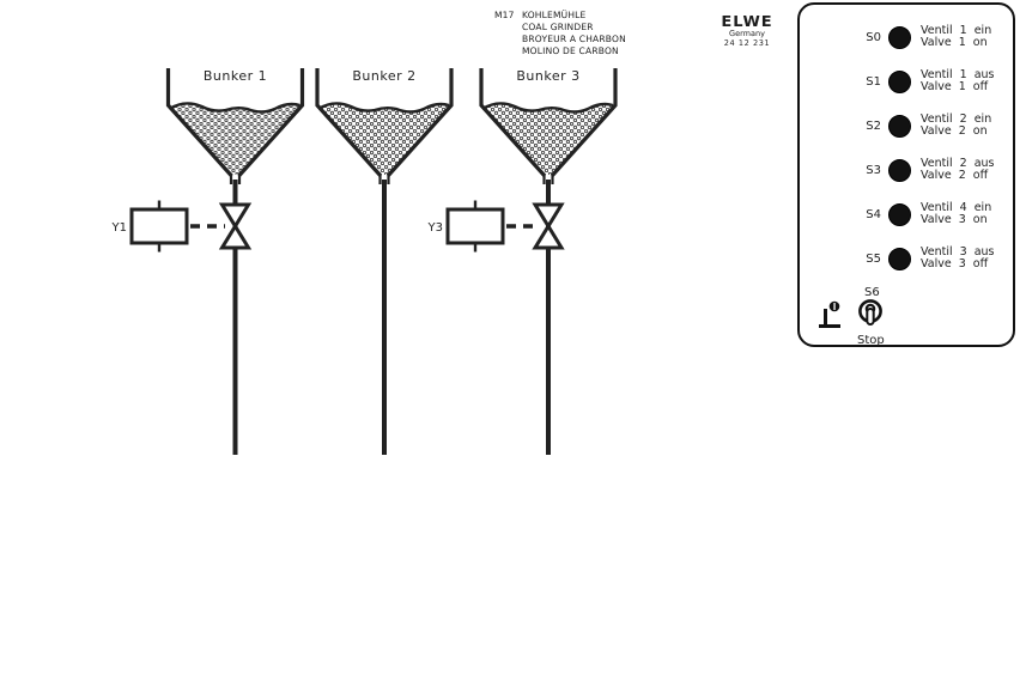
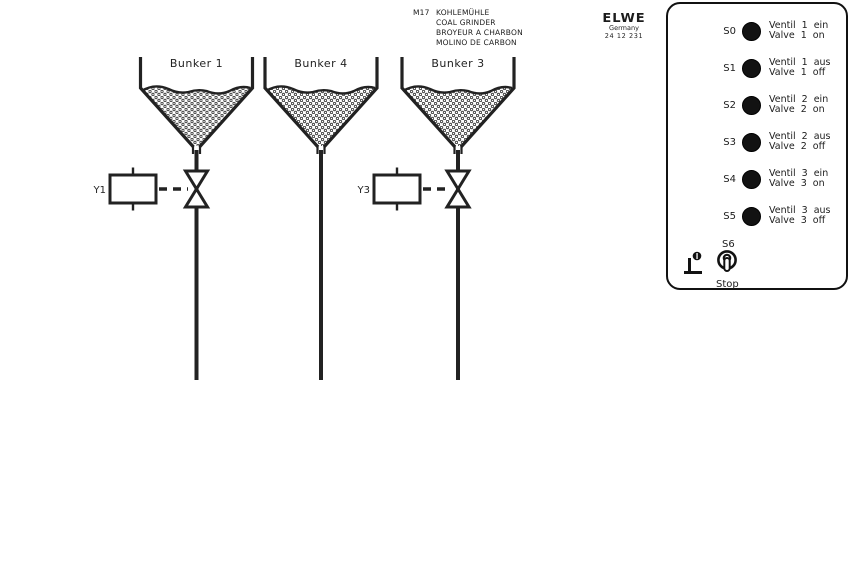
  Bunker 1
- Bunker 2
+ Bunker 4
  Bunker 3
  Y1
  Y3
  M17
  KOHLEMÜHLE
  COAL GRINDER
  BROYEUR A CHARBON
  MOLINO DE CARBON
  ELWE
  Germany
  24 12 231
  S0
  Ventil 1 ein
  Valve 1 on
  S1
  Ventil 1 aus
  Valve 1 off
  S2
  Ventil 2 ein
  Valve 2 on
  S3
  Ventil 2 aus
  Valve 2 off
  S4
- Ventil 4 ein
+ Ventil 3 ein
  Valve 3 on
  S5
  Ventil 3 aus
  Valve 3 off
  S6
  Stop
